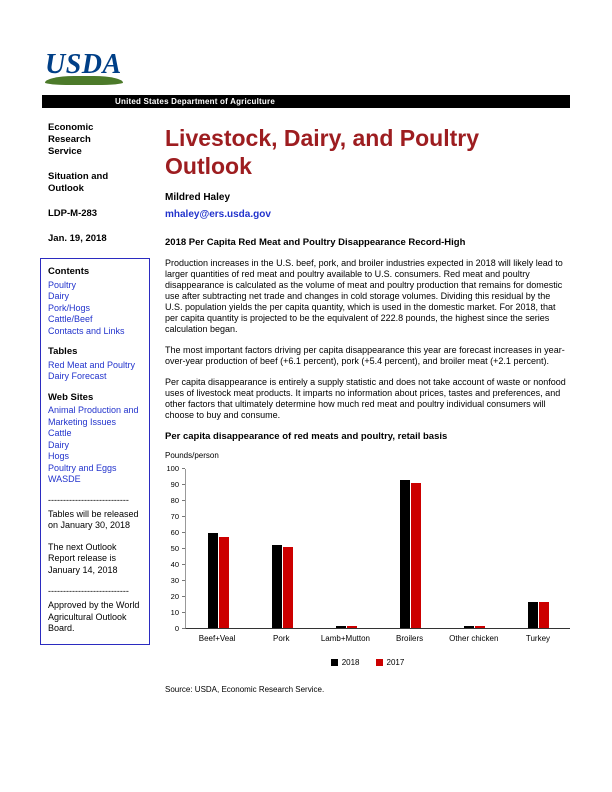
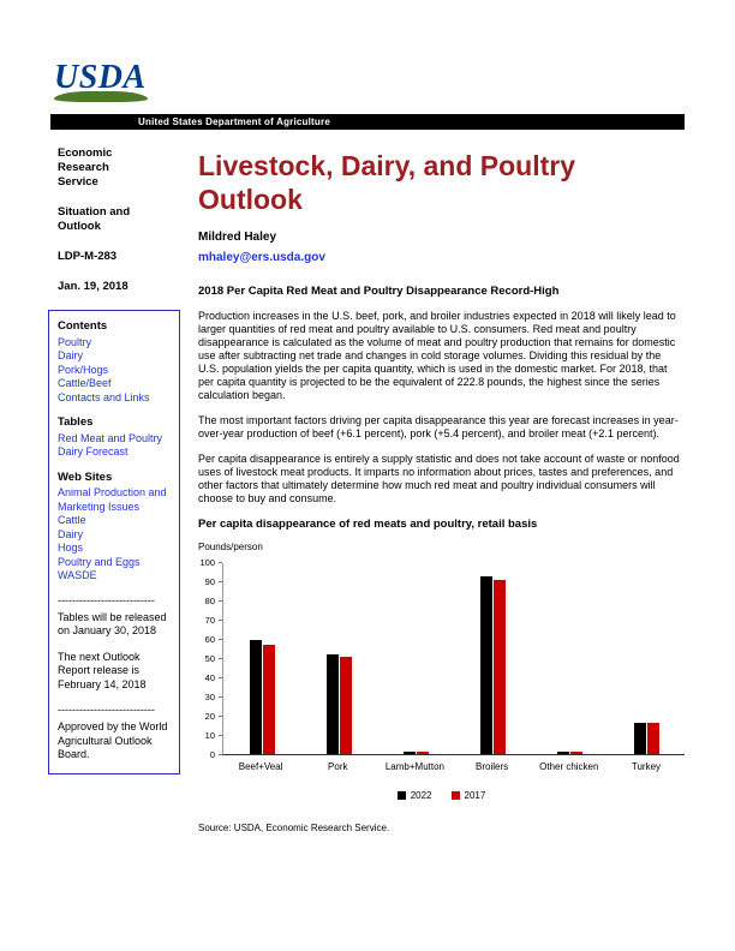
  USDA
  United States Department of Agriculture
  Economic Research Service
  Situation and Outlook
  LDP-M-283
  Jan. 19, 2018
  Contents
  Poultry
  Dairy
  Pork/Hogs
  Cattle/Beef
  Contacts and Links
  Tables
  Red Meat and Poultry
  Dairy Forecast
  Web Sites
  Animal Production and Marketing Issues
  Cattle
  Dairy
  Hogs
  Poultry and Eggs
  WASDE
  ---------------------------
  Tables will be released on January 30, 2018
- The next Outlook Report release is January 14, 2018
+ The next Outlook Report release is February 14, 2018
  ---------------------------
  Approved by the World Agricultural Outlook Board.
  Livestock, Dairy, and Poultry Outlook
  Mildred Haley
  mhaley@ers.usda.gov
  2018 Per Capita Red Meat and Poultry Disappearance Record-High
  Production increases in the U.S. beef, pork, and broiler industries expected in 2018 will likely lead to larger quantities of red meat and poultry available to U.S. consumers. Red meat and poultry disappearance is calculated as the volume of meat and poultry production that remains for domestic use after subtracting net trade and changes in cold storage volumes. Dividing this residual by the U.S. population yields the per capita quantity, which is used in the domestic market. For 2018, that per capita quantity is projected to be the equivalent of 222.8 pounds, the highest since the series calculation began.
  The most important factors driving per capita disappearance this year are forecast increases in year-over-year production of beef (+6.1 percent), pork (+5.4 percent), and broiler meat (+2.1 percent).
  Per capita disappearance is entirely a supply statistic and does not take account of waste or nonfood uses of livestock meat products. It imparts no information about prices, tastes and preferences, and other factors that ultimately determine how much red meat and poultry individual consumers will choose to buy and consume.
  Per capita disappearance of red meats and poultry, retail basis
  Pounds/person
  0
  10
  20
  30
  40
  50
  60
  70
  80
  90
  100
  Beef+Veal
  Pork
  Lamb+Mutton
  Broilers
  Other chicken
  Turkey
- 2018
+ 2022
  2017
  Source: USDA, Economic Research Service.
